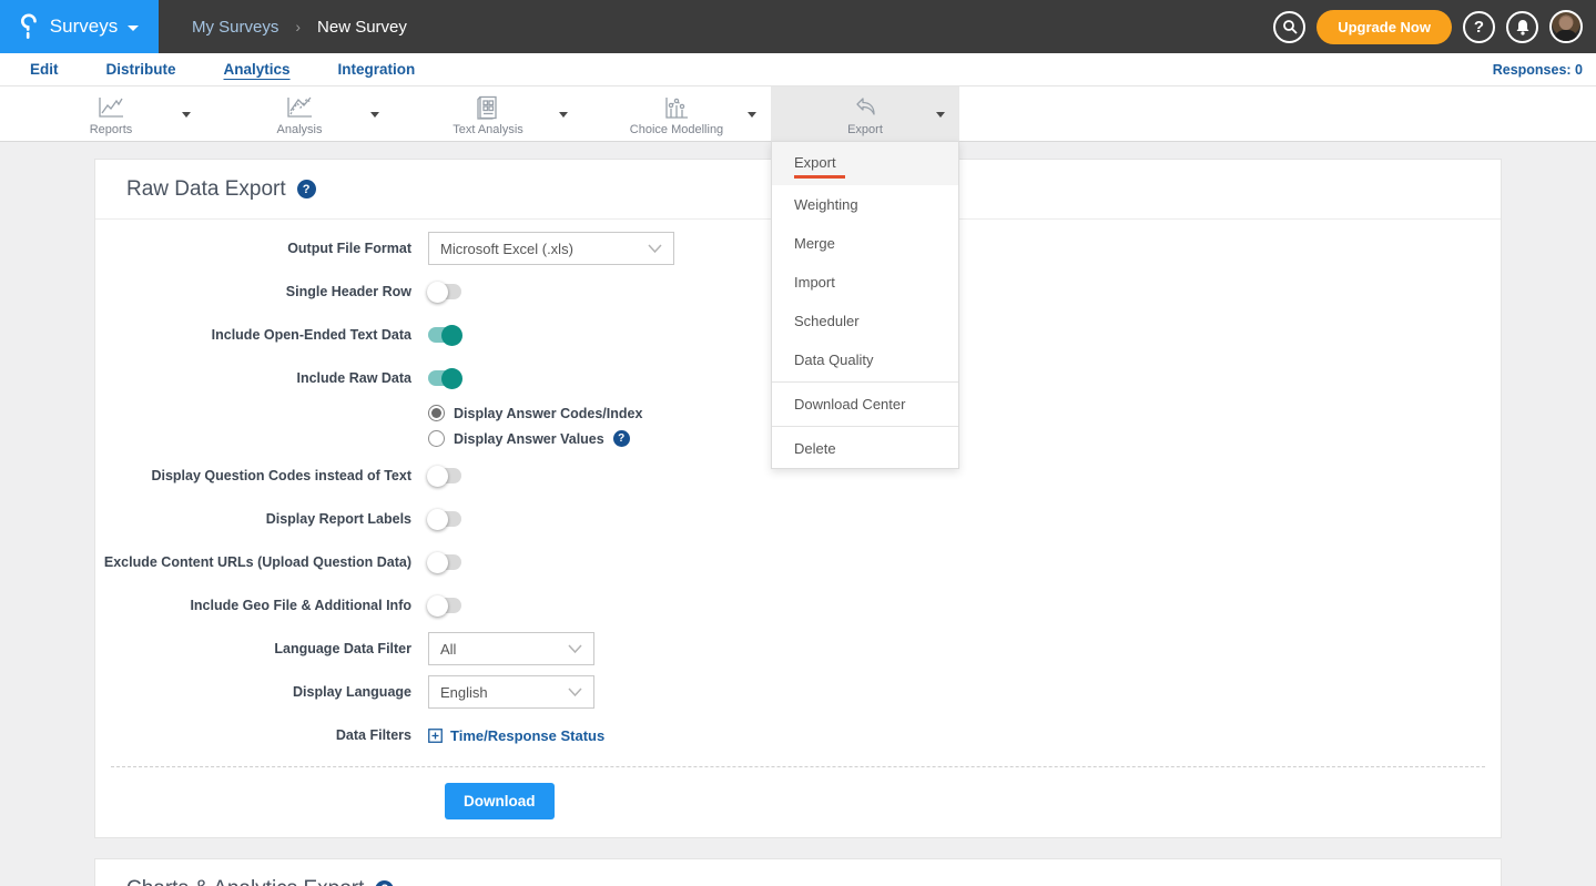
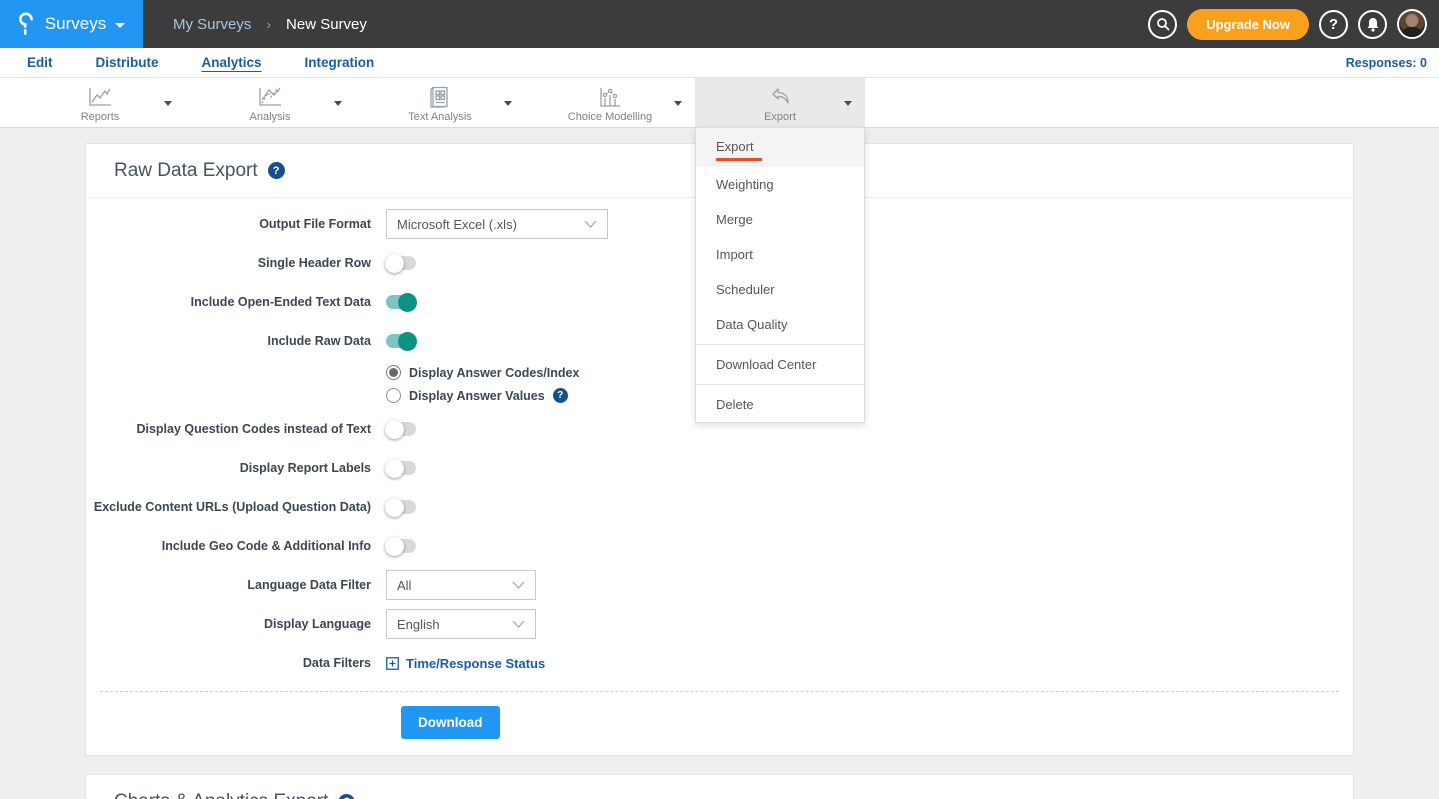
  Surveys
  My Surveys
  ›
  New Survey
  Upgrade Now
  ?
  Edit
  Distribute
  Analytics
  Integration
  Responses: 0
  Reports
  Analysis
  Text Analysis
  Choice Modelling
  Export
  Export
  Weighting
  Merge
  Import
  Scheduler
  Data Quality
  Download Center
  Delete
  Raw Data Export
  ?
  Output File Format
  Microsoft Excel (.xls)
  Single Header Row
  Include Open-Ended Text Data
  Include Raw Data
  Display Answer Codes/Index
  Display Answer Values
  ?
  Display Question Codes instead of Text
  Display Report Labels
  Exclude Content URLs (Upload Question Data)
- Include Geo File & Additional Info
+ Include Geo Code & Additional Info
  Language Data Filter
  All
  Display Language
  English
  Data Filters
  Time/Response Status
  Download
